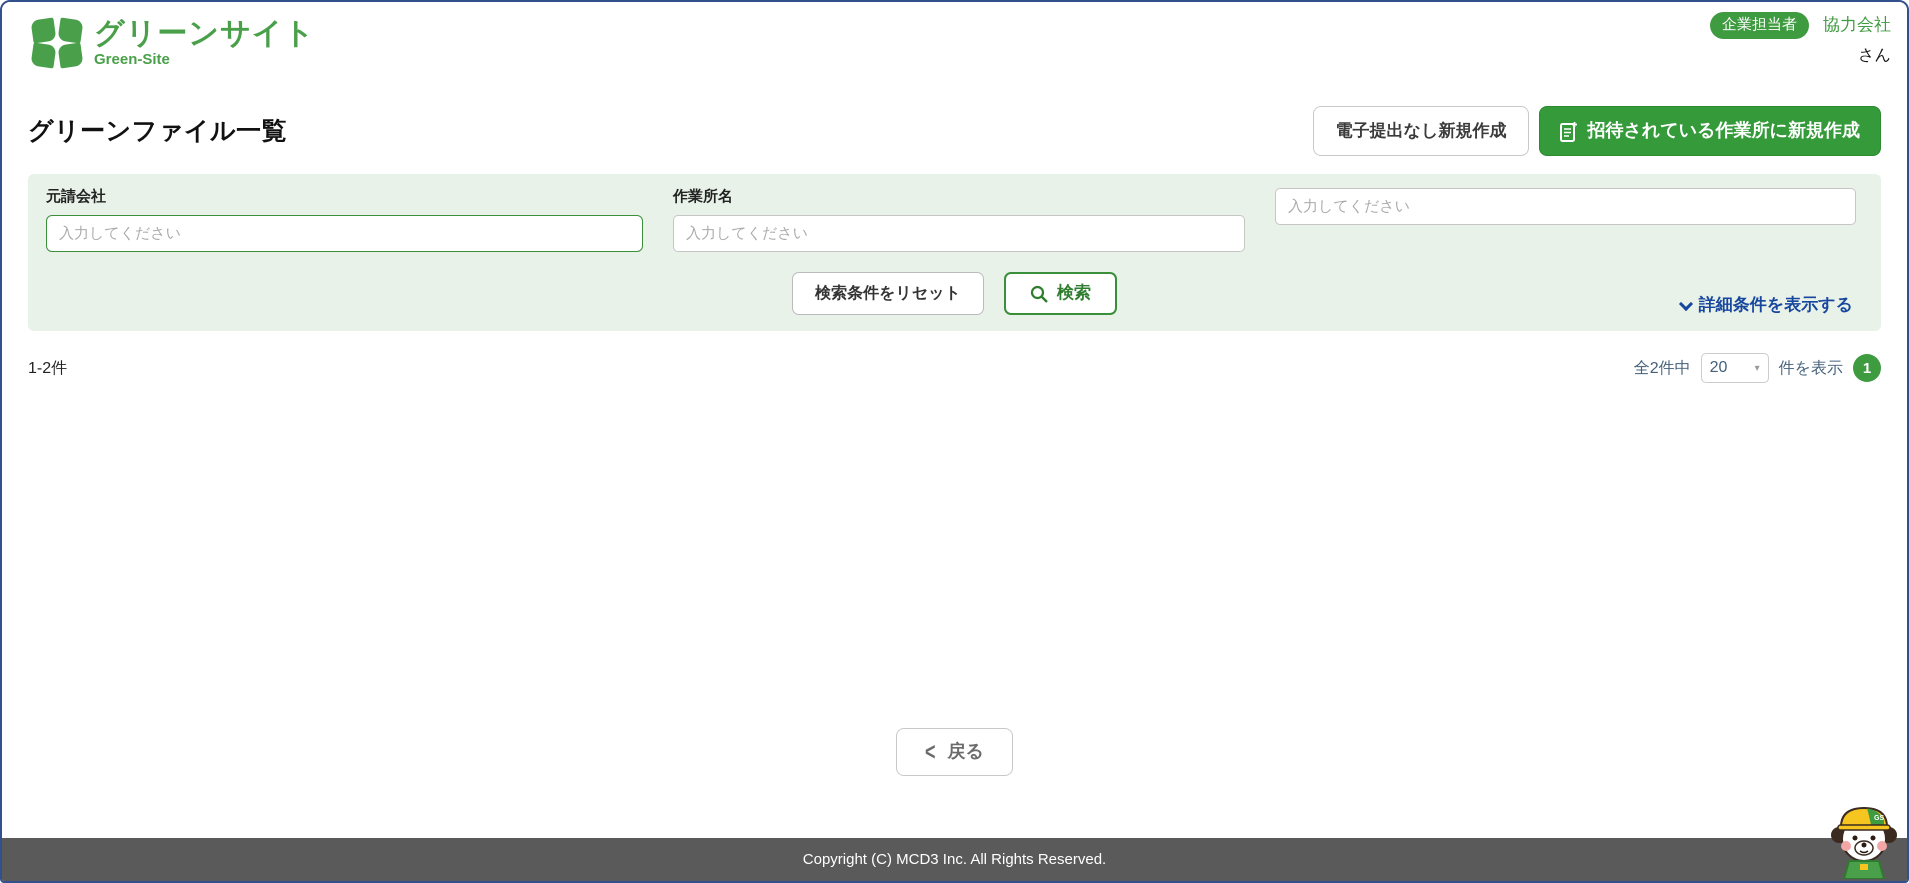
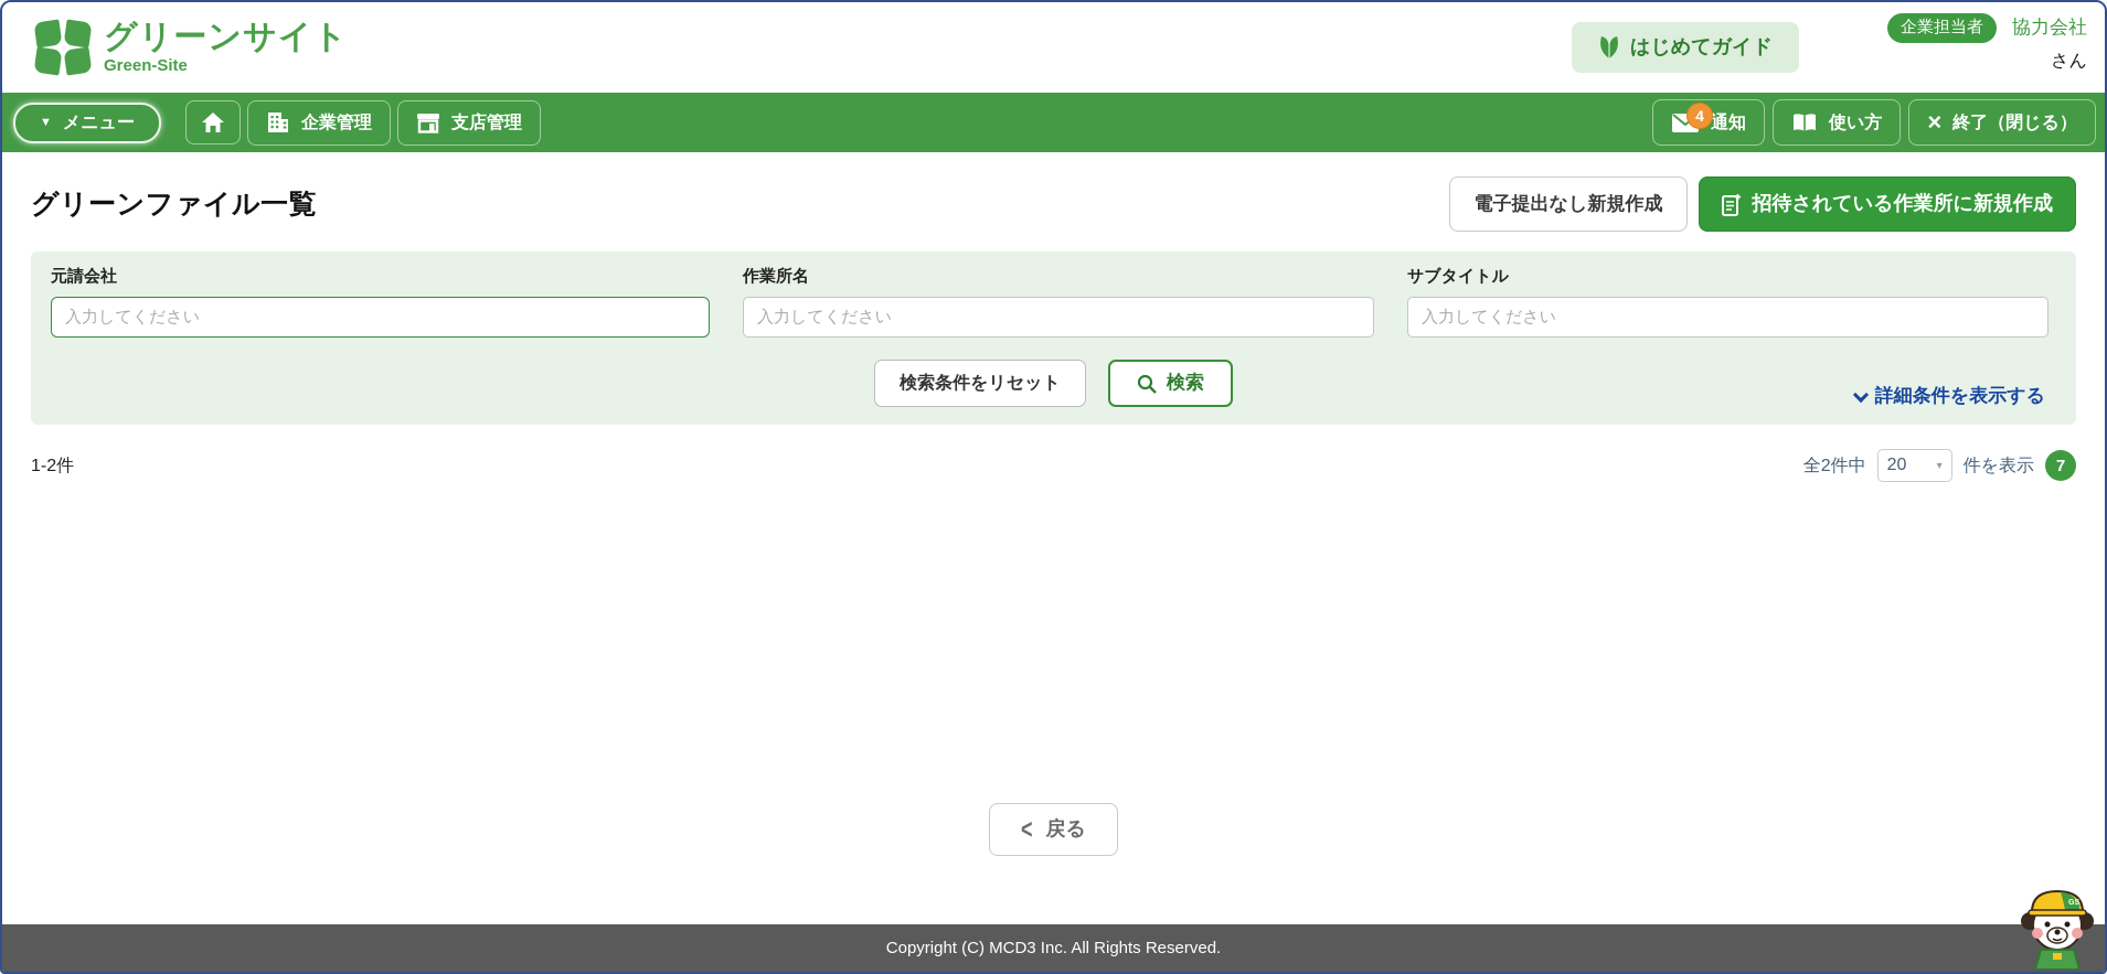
  グリーンサイト
  Green-Site
+ はじめてガイド
  企業担当者
  協力会社
  さん
+ ▼
+ メニュー
+ 企業管理
+ 支店管理
+ 4
+ 通知
+ 使い方
+ ×
+ 終了（閉じる）
  グリーンファイル一覧
  電子提出なし新規作成
  招待されている作業所に新規作成
  元請会社
  入力してください
  作業所名
  入力してください
+ サブタイトル
  入力してください
  検索条件をリセット
  検索
  詳細条件を表示する
  1-2件
  全2件中
  20
  ▾
  件を表示
- 1
+ 7
  <
  戻る
  Copyright (C) MCD3 Inc. All Rights Reserved.
